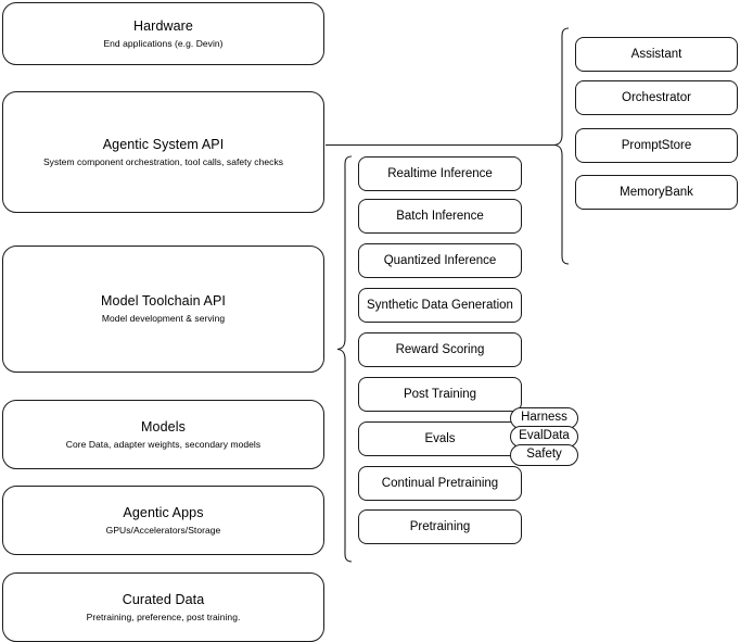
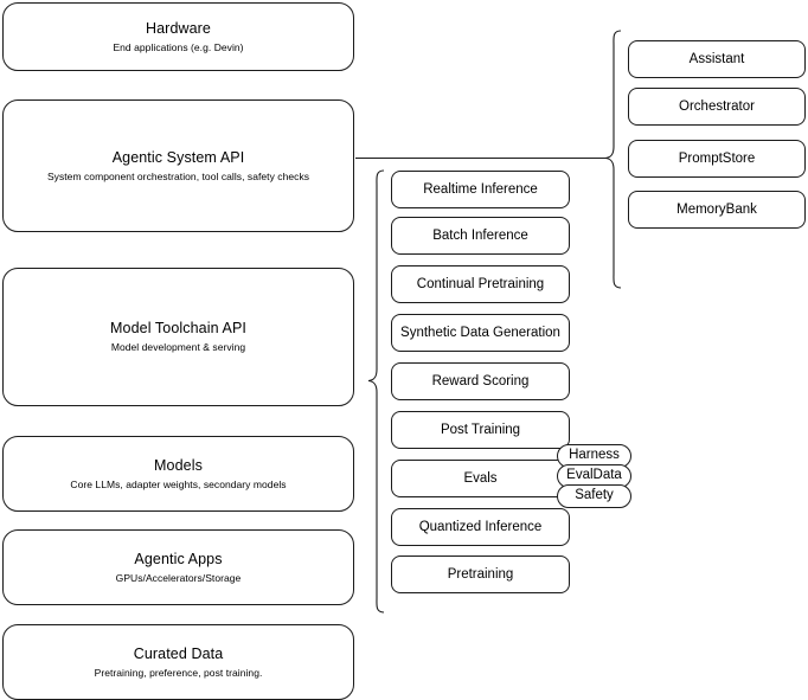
  Hardware
  End applications (e.g. Devin)
  Agentic System API
  System component orchestration, tool calls, safety checks
  Model Toolchain API
  Model development & serving
  Models
- Core Data, adapter weights, secondary models
+ Core LLMs, adapter weights, secondary models
  Agentic Apps
  GPUs/Accelerators/Storage
  Curated Data
  Pretraining, preference, post training.
  Realtime Inference
  Batch Inference
- Quantized Inference
+ Continual Pretraining
  Synthetic Data Generation
  Reward Scoring
  Post Training
  Evals
- Continual Pretraining
+ Quantized Inference
  Pretraining
  Harness
  EvalData
  Safety
  Assistant
  Orchestrator
  PromptStore
  MemoryBank
